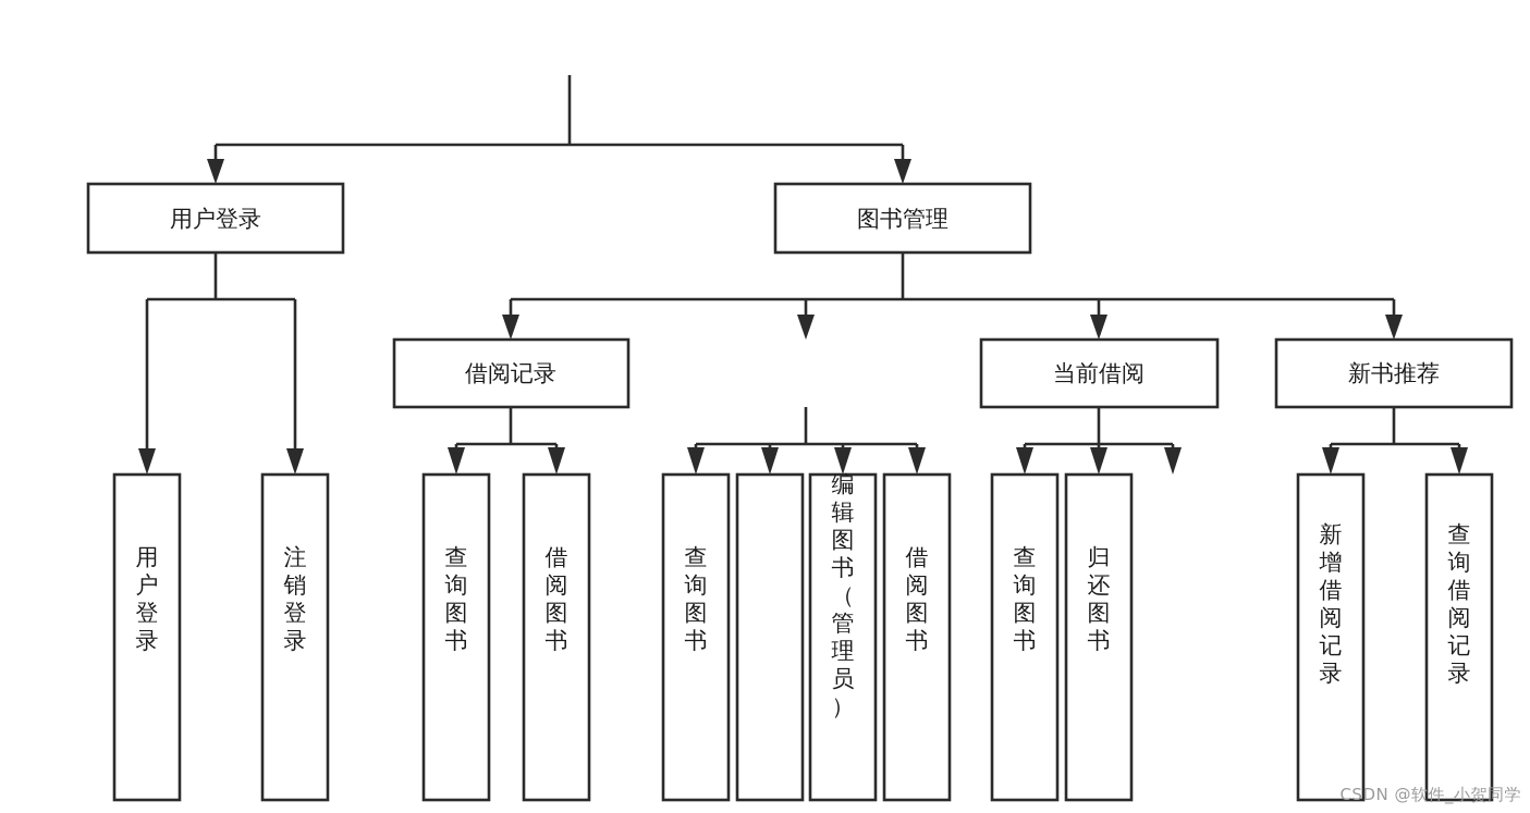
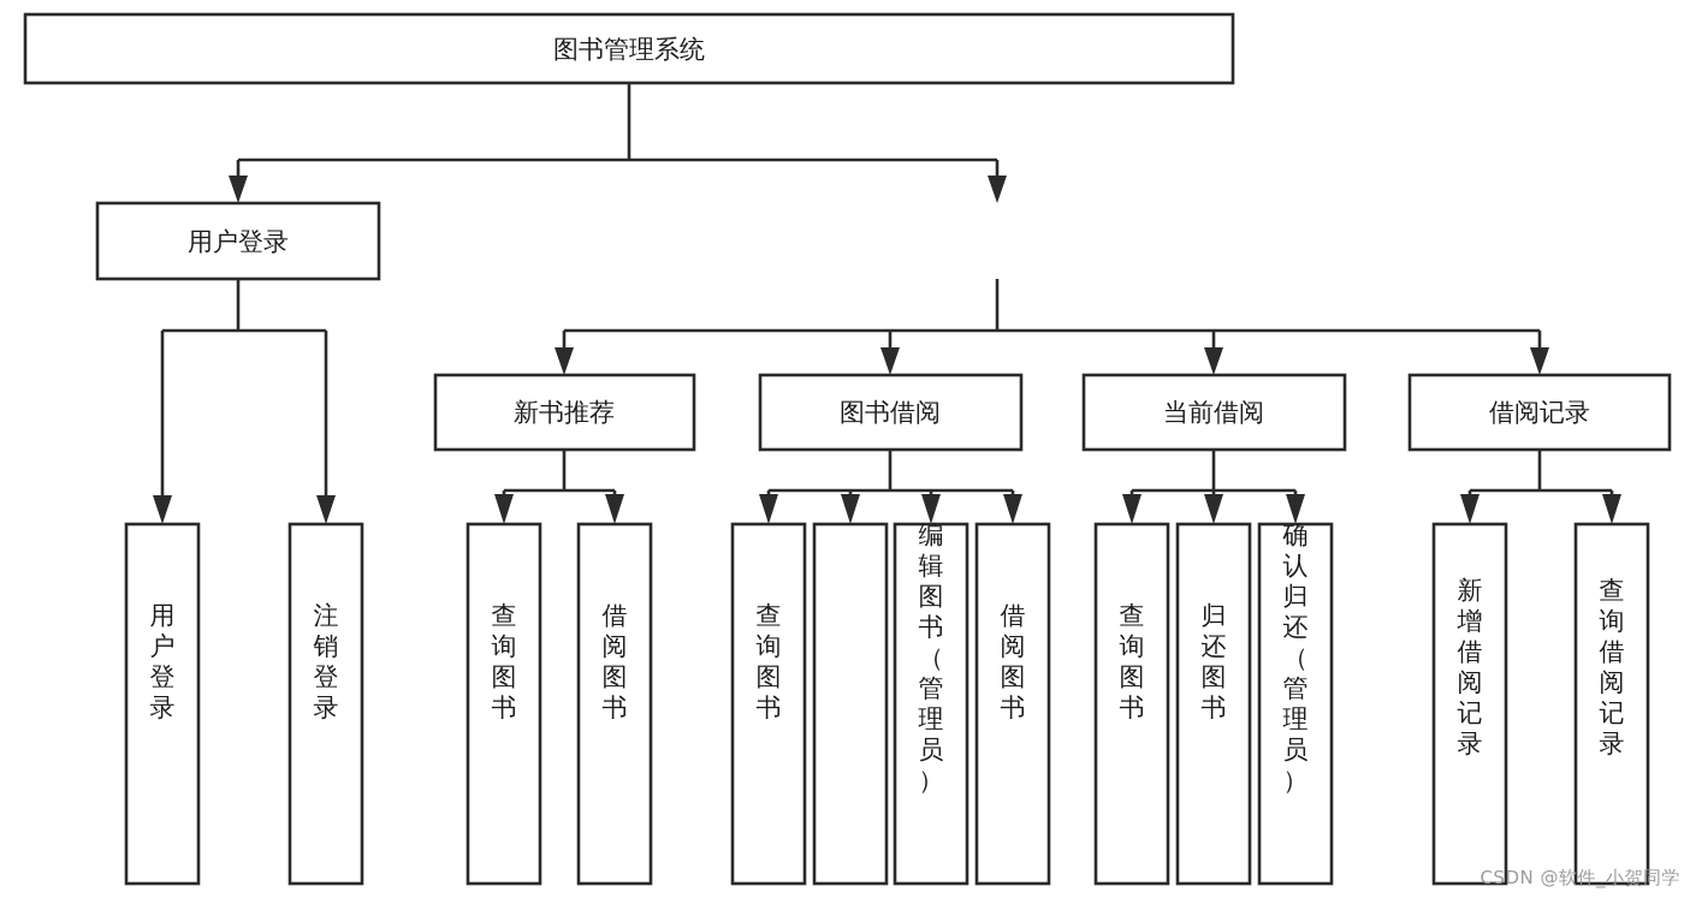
+ 图书管理系统
  用户登录
- 图书管理
- 借阅记录
+ 新书推荐
+ 图书借阅
  当前借阅
- 新书推荐
+ 借阅记录
  用户登录
  注销登录
  查询图书
  借阅图书
  查询图书
  编辑图书（管理员）
  借阅图书
  查询图书
  归还图书
+ 确认归还（管理员）
  新增借阅记录
  查询借阅记录
  CSDN @软件_小贺同学
